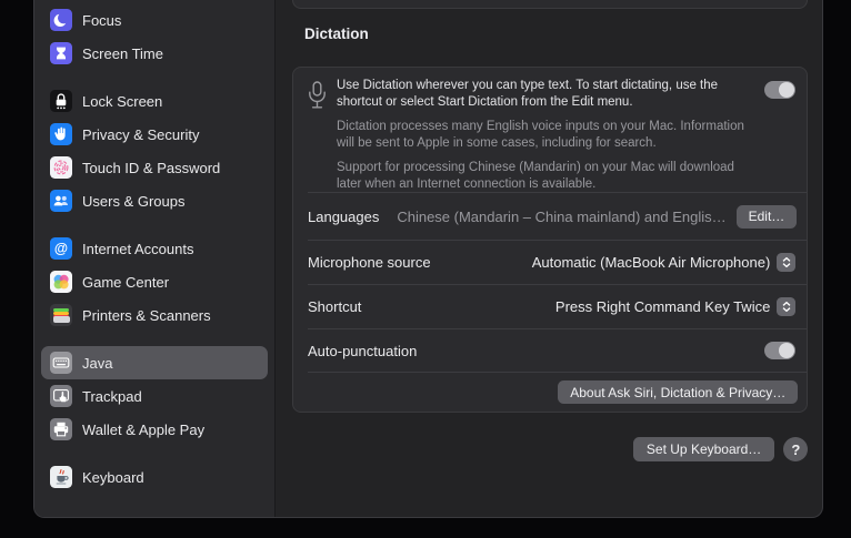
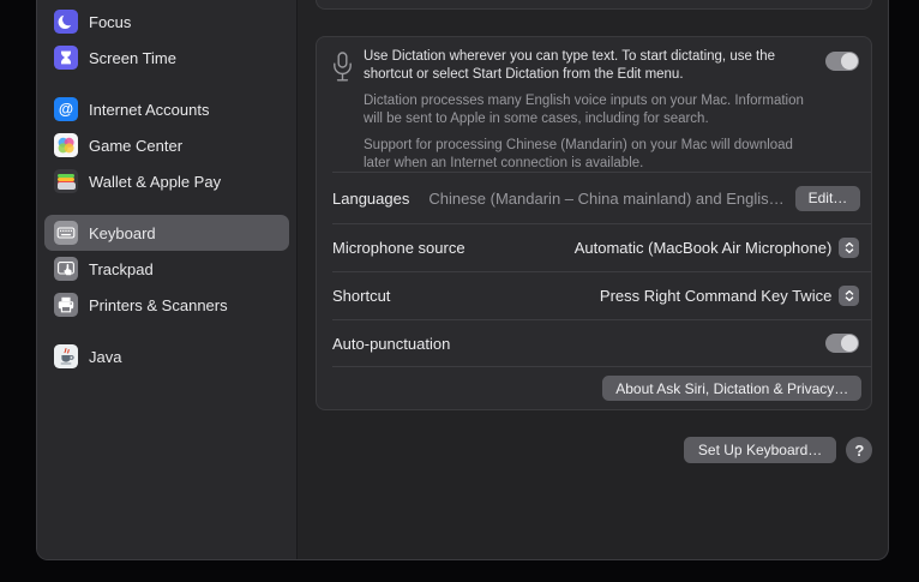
  Focus
  Screen Time
- Lock Screen
- Privacy & Security
- Touch ID & Password
- Users & Groups
  @
  Internet Accounts
  Game Center
- Printers & Scanners
+ Wallet & Apple Pay
- Java
+ Keyboard
  Trackpad
- Wallet & Apple Pay
+ Printers & Scanners
- Keyboard
+ Java
- Dictation
  Use Dictation wherever you can type text. To start dictating, use the shortcut or select Start Dictation from the Edit menu.
  Dictation processes many English voice inputs on your Mac. Information will be sent to Apple in some cases, including for search.
  Support for processing Chinese (Mandarin) on your Mac will download later when an Internet connection is available.
  Languages
  Chinese (Mandarin – China mainland) and Englis…
  Edit…
  Microphone source
  Automatic (MacBook Air Microphone)
  Shortcut
  Press Right Command Key Twice
  Auto-punctuation
  About Ask Siri, Dictation & Privacy…
  Set Up Keyboard…
  ?
